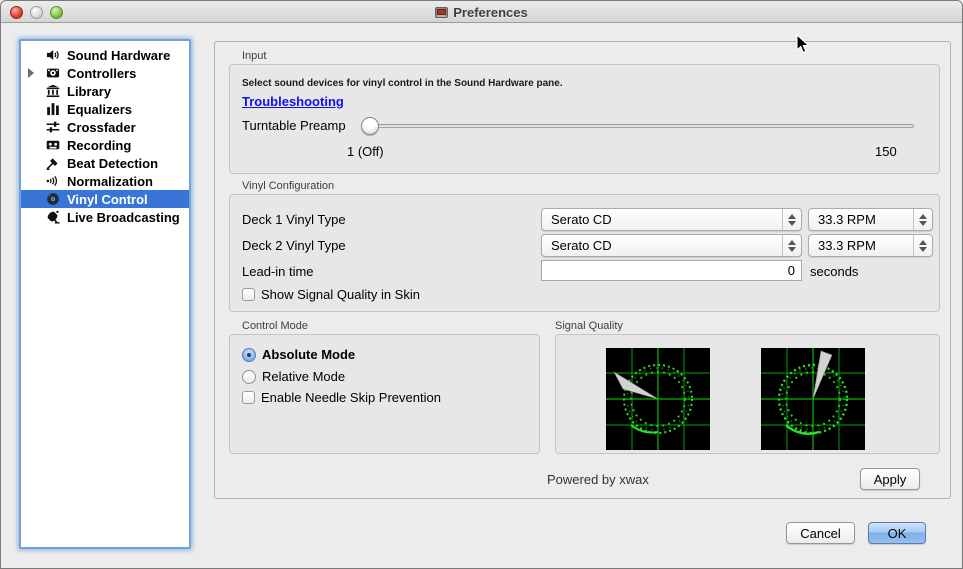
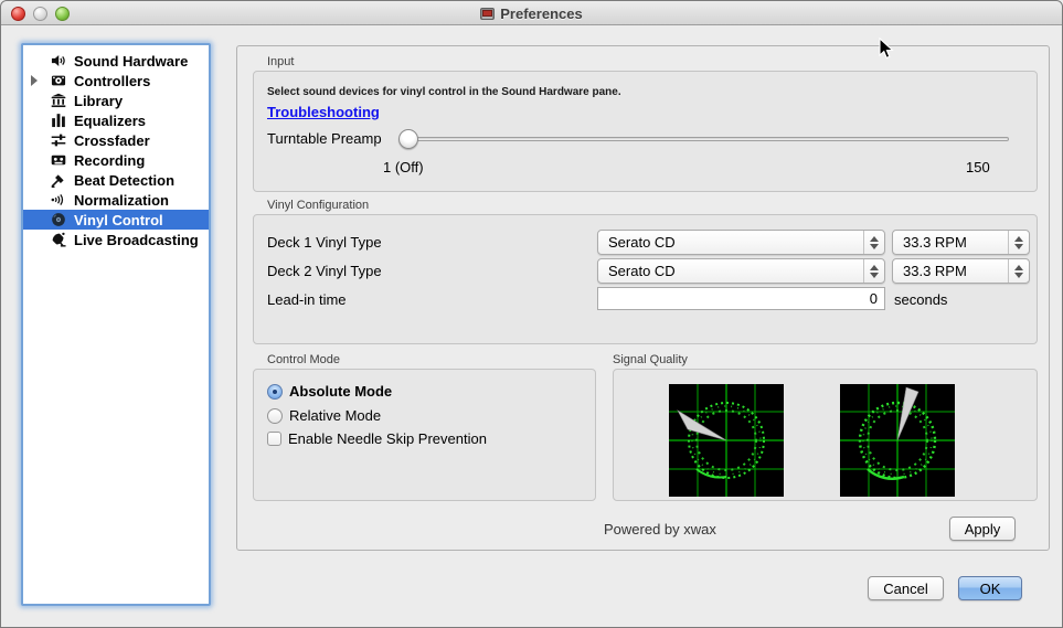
  Preferences
  Sound Hardware
  Controllers
  Library
  Equalizers
  Crossfader
  Recording
  Beat Detection
  Normalization
  Vinyl Control
  Live Broadcasting
  Input
  Select sound devices for vinyl control in the Sound Hardware pane.
  Troubleshooting
  Turntable Preamp
  1 (Off)
  150
  Vinyl Configuration
  Deck 1 Vinyl Type
  Serato CD
  33.3 RPM
  Deck 2 Vinyl Type
  Serato CD
  33.3 RPM
  Lead-in time
  0
  seconds
- Show Signal Quality in Skin
  Control Mode
  Absolute Mode
  Relative Mode
  Enable Needle Skip Prevention
  Signal Quality
  Powered by xwax
  Apply
  Cancel
  OK
